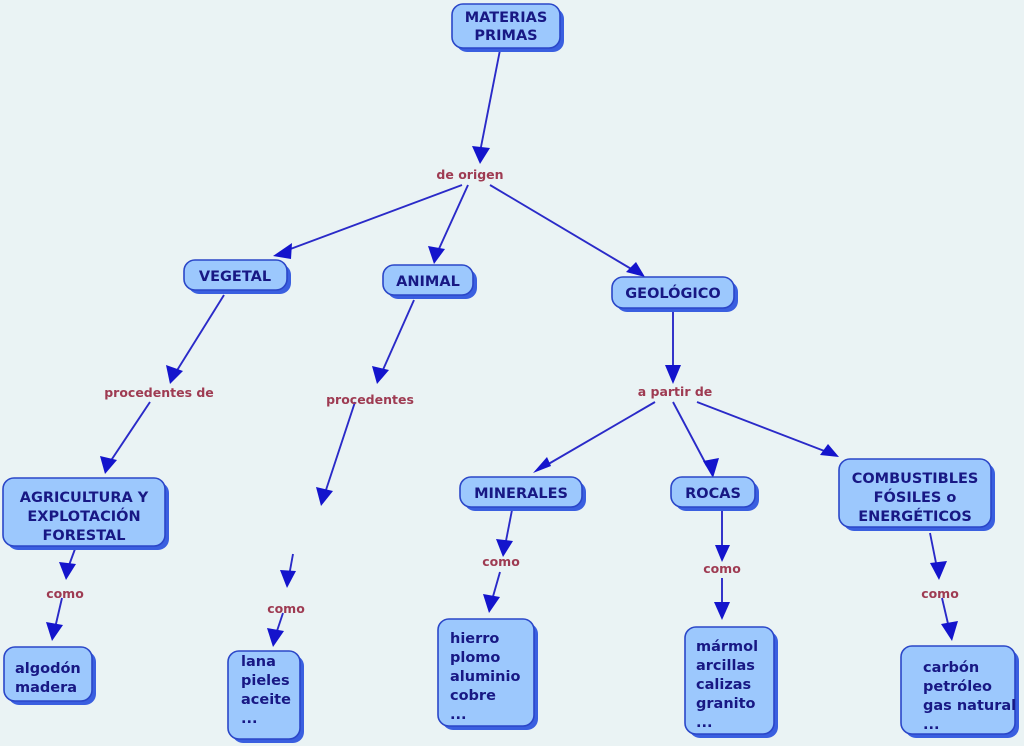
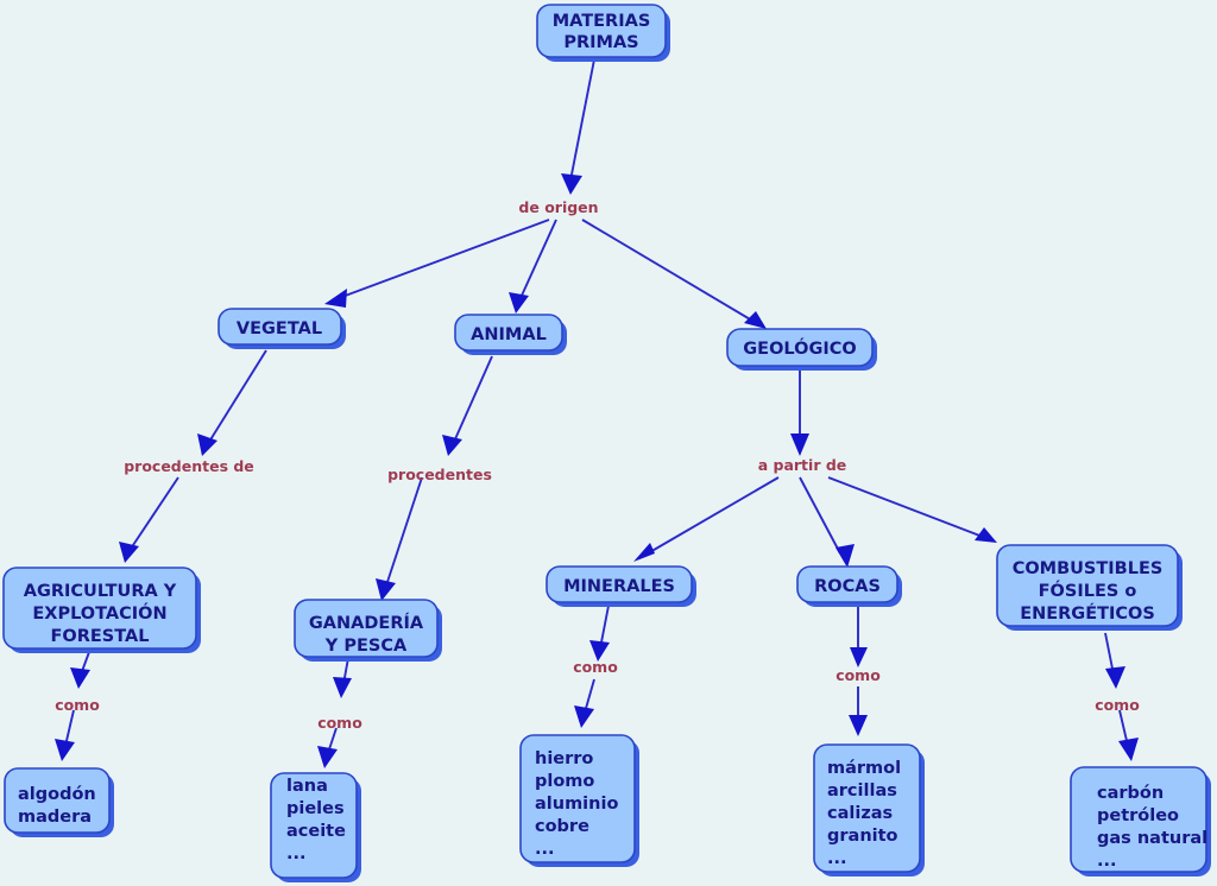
  de origen
  procedentes de
  procedentes
  a partir de
  como
  como
  como
  como
  como
  MATERIAS
  PRIMAS
  VEGETAL
  ANIMAL
  GEOLÓGICO
  AGRICULTURA Y
  EXPLOTACIÓN
  FORESTAL
+ GANADERÍA
+ Y PESCA
  MINERALES
  ROCAS
  COMBUSTIBLES
  FÓSILES o
  ENERGÉTICOS
  algodón
  madera
  lana
  pieles
  aceite
  ...
  hierro
  plomo
  aluminio
  cobre
  ...
  mármol
  arcillas
  calizas
  granito
  ...
  carbón
  petróleo
  gas natural
  ...
